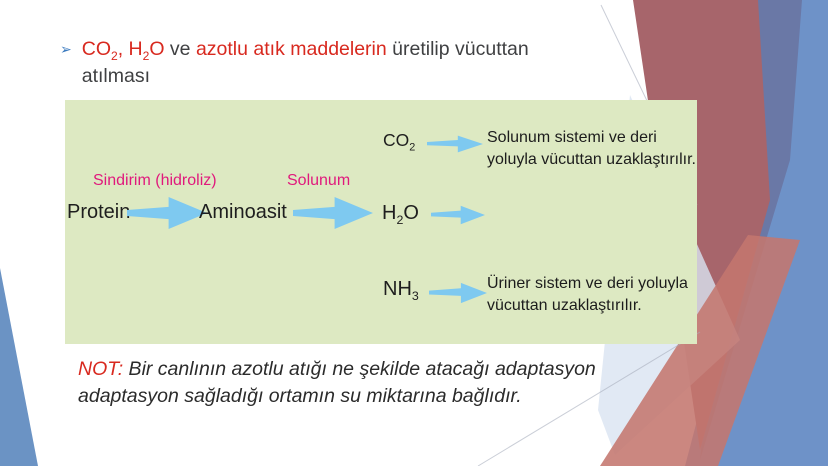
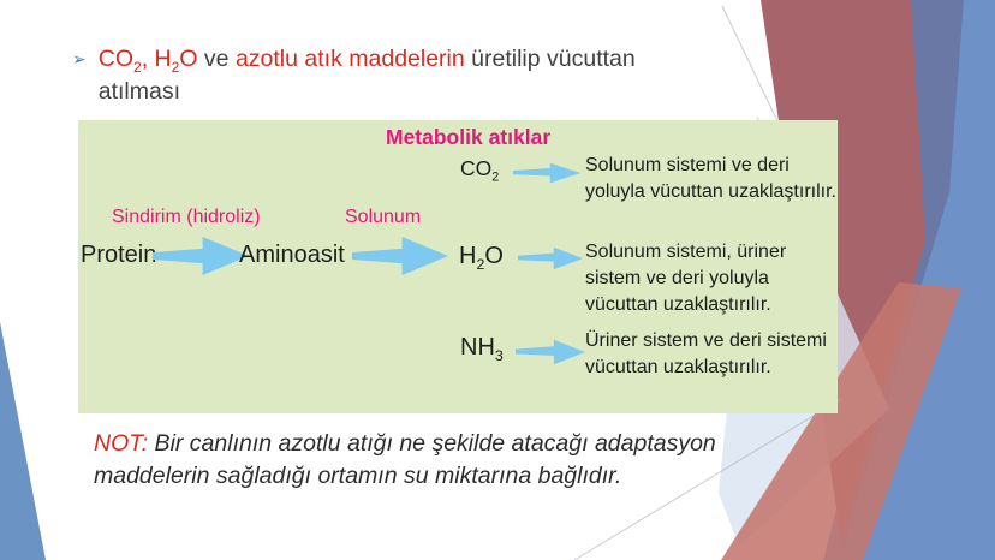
  ➢
  CO2, H2O ve azotlu atık maddelerin üretilip vücuttan atılması
+ Metabolik atıklar
  CO2
  Solunum sistemi ve deri yoluyla vücuttan uzaklaştırılır.
  Sindirim (hidroliz)
  Solunum
  Protein
  Aminoasit
  H2O
+ Solunum sistemi, üriner sistem ve deri yoluyla vücuttan uzaklaştırılır.
  NH3
- Üriner sistem ve deri yoluyla vücuttan uzaklaştırılır.
+ Üriner sistem ve deri sistemi vücuttan uzaklaştırılır.
- NOT: Bir canlının azotlu atığı ne şekilde atacağı adaptasyon adaptasyon sağladığı ortamın su miktarına bağlıdır.
+ NOT: Bir canlının azotlu atığı ne şekilde atacağı adaptasyon maddelerin sağladığı ortamın su miktarına bağlıdır.
